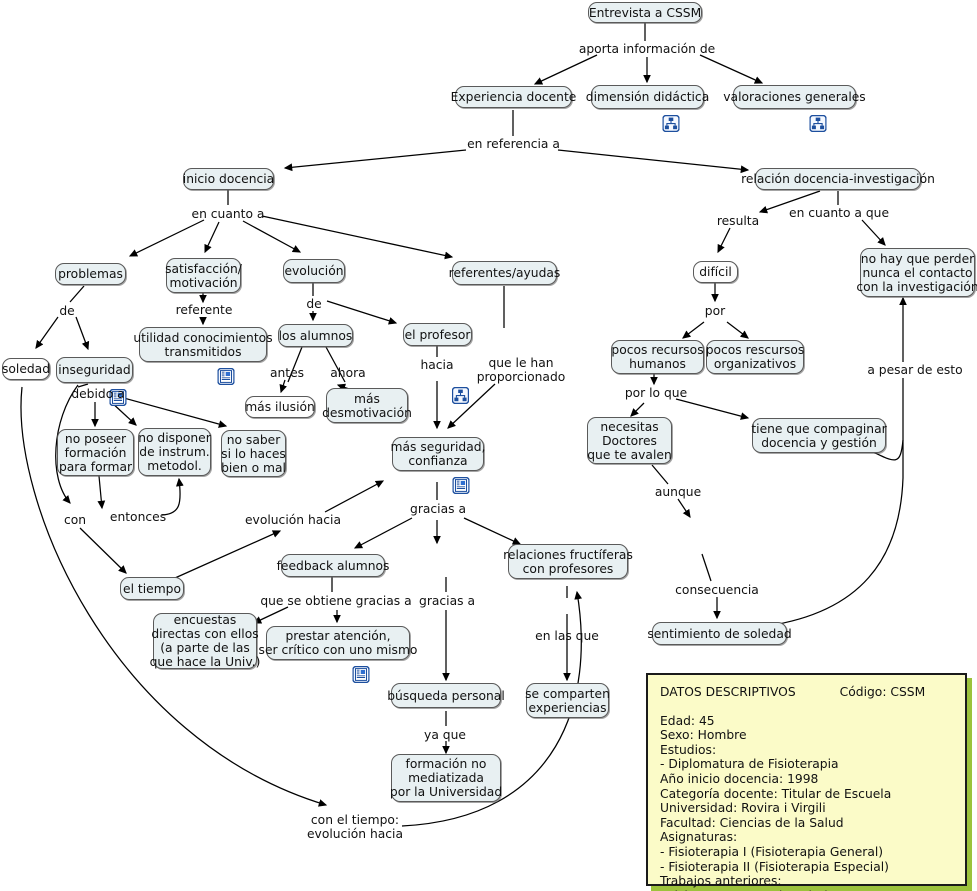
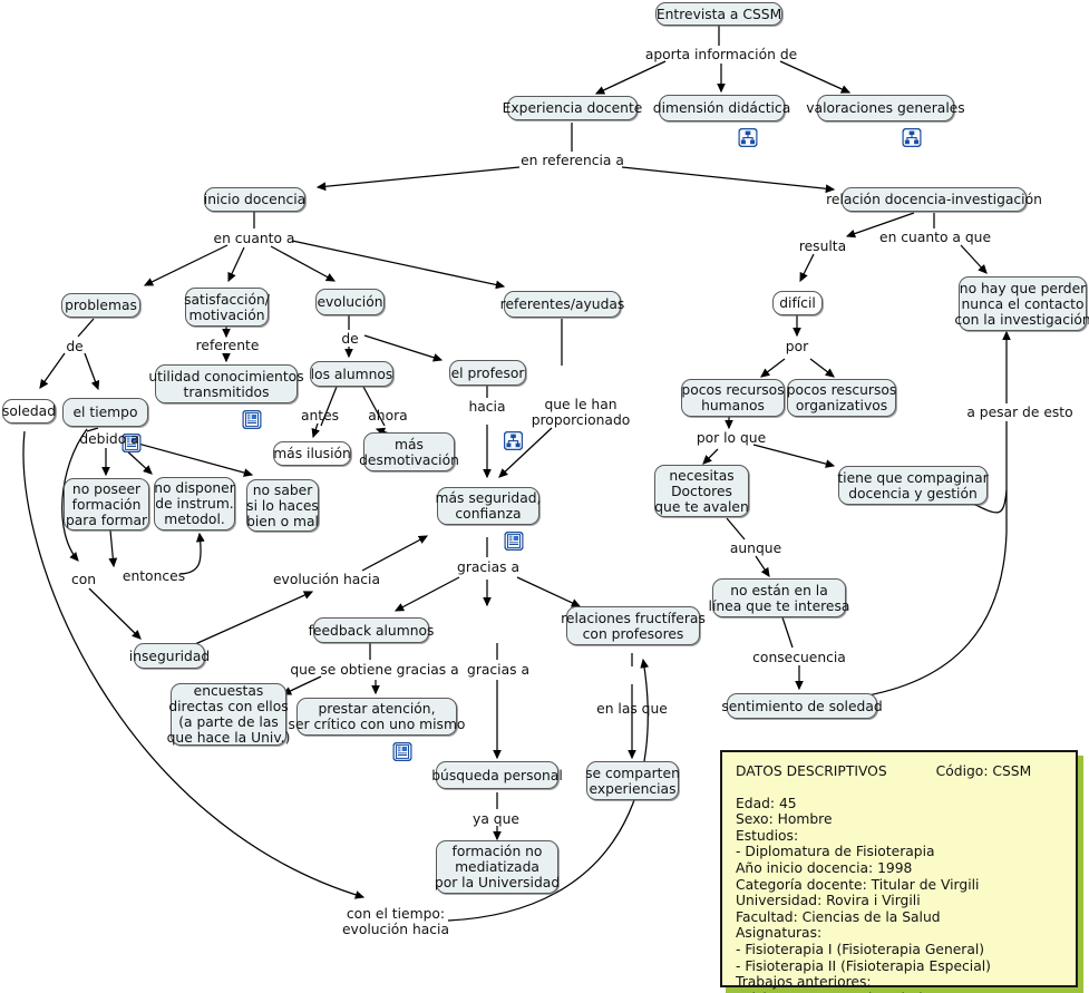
  Entrevista a CSSM
  Experiencia docente
  dimensión didáctica
  valoraciones generales
  inicio docencia
  relación docencia-investigación
  problemas
  satisfacción/
  motivación
  evolución
  referentes/ayudas
  soledad
- inseguridad
+ el tiempo
  utilidad conocimientos
  transmitidos
  los alumnos
  el profesor
  no poseer
  formación
  para formar
  no disponer
  de instrum.
  metodol.
  no saber
  si lo haces
  bien o mal
  más ilusión
  más
  desmotivación
- el tiempo
+ inseguridad
  más seguridad,
  confianza
  feedback alumnos
  relaciones fructíferas
  con profesores
  encuestas
  directas con ellos
  (a parte de las
  que hace la Univ.)
  prestar atención,
  ser crítico con uno mismo
  búsqueda personal
  se comparten
  experiencias
  formación no
  mediatizada
  por la Universidad
  difícil
  no hay que perder
  nunca el contacto
  con la investigación
  pocos recursos
  humanos
  pocos rescursos
  organizativos
  necesitas
  Doctores
  que te avalen
  tiene que compaginar
  docencia y gestión
+ no están en la
+ línea que te interesa
  sentimiento de soledad
  aporta información de
  en referencia a
  en cuanto a
  de
  referente
  de
  antes
  ahora
  debido a
  entonces
  con
  hacia
  que le han
  proporcionado
  evolución hacia
  gracias a
  que se obtiene gracias a
  gracias a
  en las que
  ya que
  con el tiempo:
  evolución hacia
  resulta
  en cuanto a que
  por
  por lo que
  aunque
  consecuencia
  a pesar de esto
  DATOS DESCRIPTIVOS
  Código: CSSM
  Edad: 45
  Sexo: Hombre
  Estudios:
  - Diplomatura de Fisioterapia
  Año inicio docencia: 1998
- Categoría docente: Titular de Escuela
+ Categoría docente: Titular de Virgili
  Universidad: Rovira i Virgili
  Facultad: Ciencias de la Salud
  Asignaturas:
  - Fisioterapia I (Fisioterapia General)
  - Fisioterapia II (Fisioterapia Especial)
  Trabajos anteriores:
